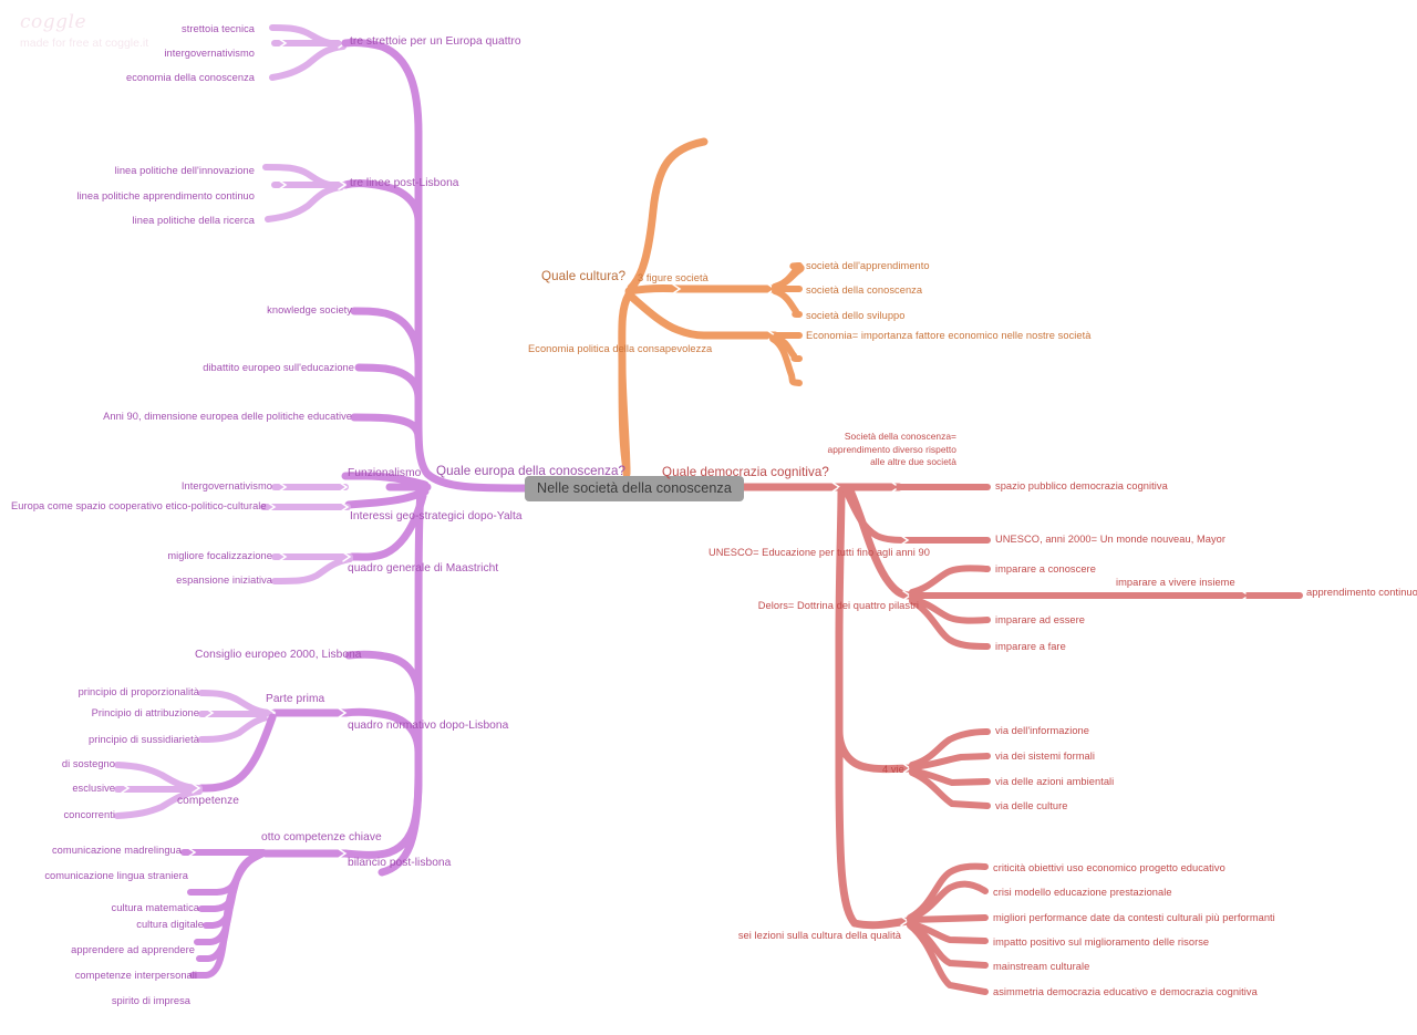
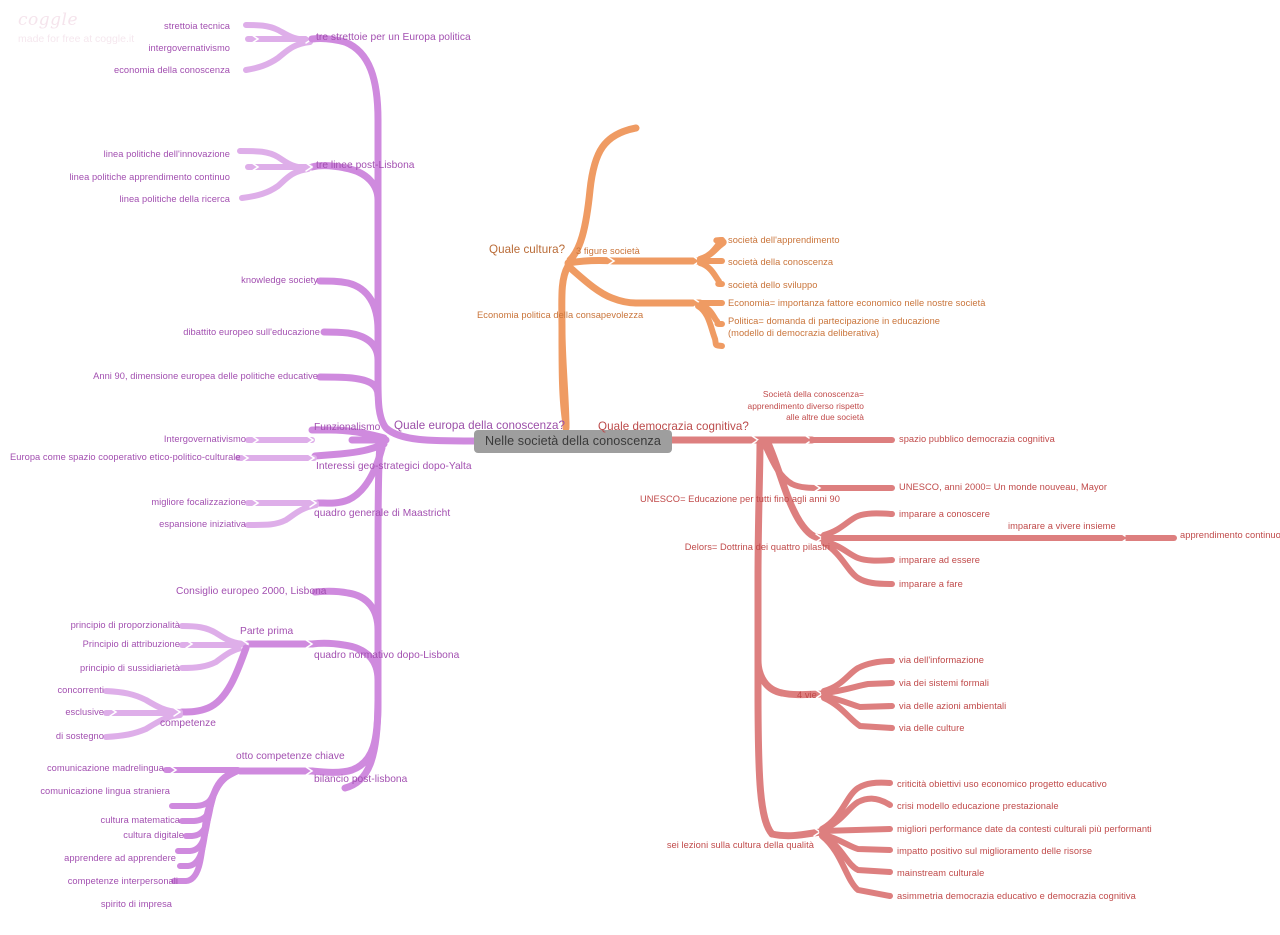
  coggle
  Nelle società della conoscenza
  strettoia tecnica
  intergovernativismo
  economia della conoscenza
- tre strettoie per un Europa quattro
+ tre strettoie per un Europa politica
  linea politiche dell'innovazione
  linea politiche apprendimento continuo
  linea politiche della ricerca
  tre linee post-Lisbona
  knowledge society
  dibattito europeo sull'educazione
  Anni 90, dimensione europea delle politiche educative
  Funzionalismo
  Intergovernativismo
  Interessi geo-strategici dopo-Yalta
  Europa come spazio cooperativo etico-politico-culturale
  migliore focalizzazione
  espansione iniziativa
  quadro generale di Maastricht
  Consiglio europeo 2000, Lisbona
  principio di proporzionalità
  Principio di attribuzione
  principio di sussidiarietà
  Parte prima
  quadro normativo dopo-Lisbona
- di sostegno
+ concorrenti
  esclusive
- concorrenti
+ di sostegno
  competenze
  otto competenze chiave
  bilancio post-lisbona
  comunicazione madrelingua
  comunicazione lingua straniera
  cultura matematica
  cultura digitale
  apprendere ad apprendere
  competenze interpersonali
  spirito di impresa
  Quale europa della conoscenza?
  Quale cultura?
  3 figure società
  società dell'apprendimento
  società della conoscenza
  società dello sviluppo
  Economia politica della consapevolezza
  Economia= importanza fattore economico nelle nostre società
+ Politica= domanda di partecipazione in educazione (modello di democrazia deliberativa)
  Quale democrazia cognitiva?
  Società della conoscenza= apprendimento diverso rispetto alle altre due società
  spazio pubblico democrazia cognitiva
  UNESCO= Educazione per tutti fino agli anni 90
  UNESCO, anni 2000= Un monde nouveau, Mayor
  Delors= Dottrina dei quattro pilastri
  imparare a conoscere
  imparare a vivere insieme
  apprendimento continuo
  imparare ad essere
  imparare a fare
  4 vie
  via dell'informazione
  via dei sistemi formali
  via delle azioni ambientali
  via delle culture
  sei lezioni sulla cultura della qualità
  criticità obiettivi uso economico progetto educativo
  crisi modello educazione prestazionale
  migliori performance date da contesti culturali più performanti
  impatto positivo sul miglioramento delle risorse
  mainstream culturale
  asimmetria democrazia educativo e democrazia cognitiva
